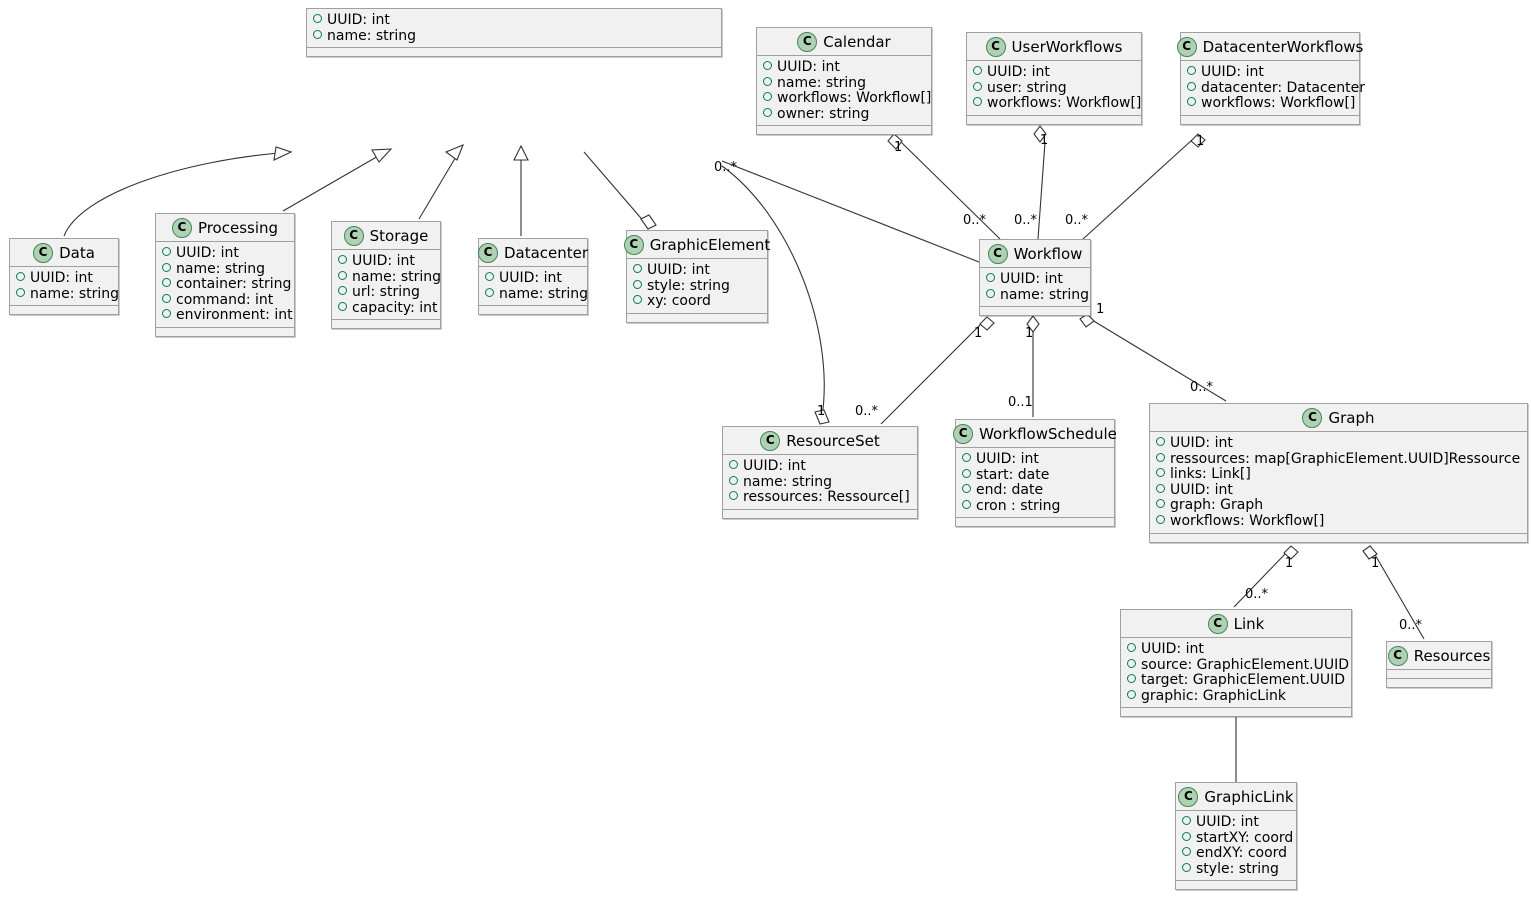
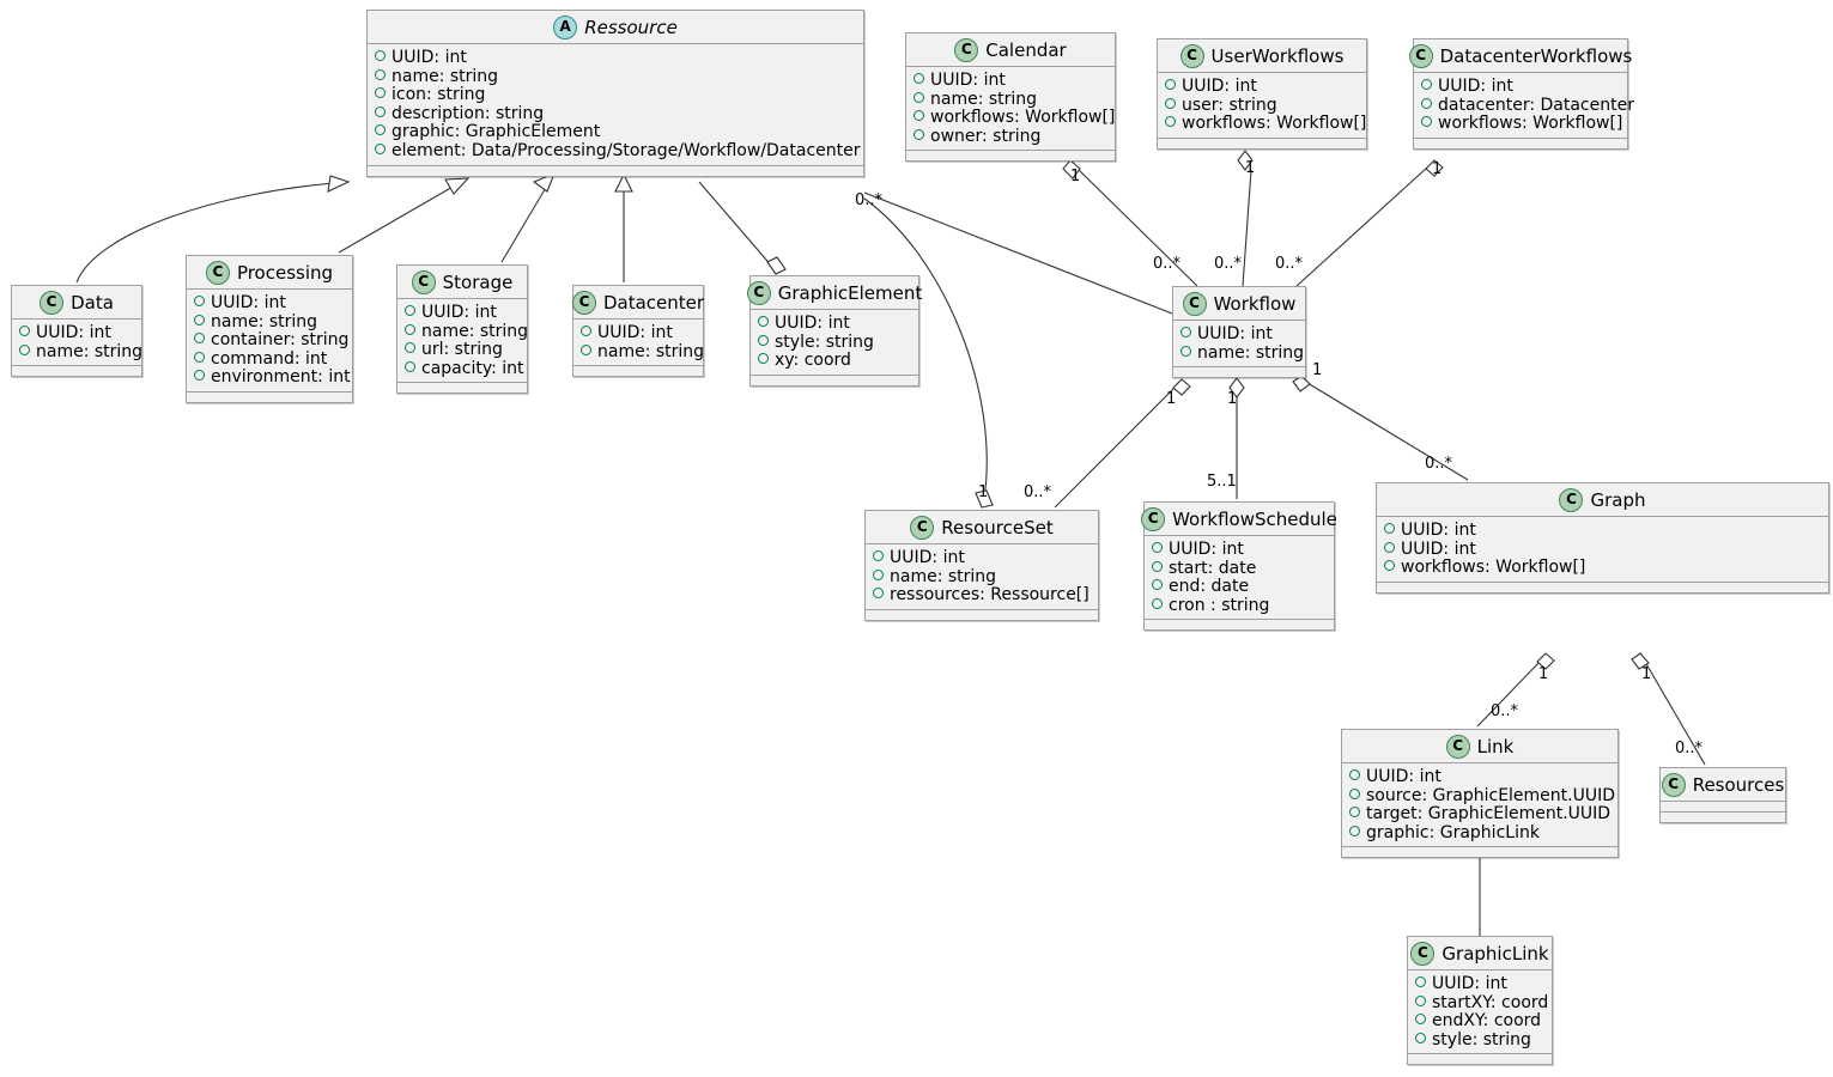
+ A
+ Ressource
  UUID: int
  name: string
+ icon: string
+ description: string
+ graphic: GraphicElement
+ element: Data/Processing/Storage/Workflow/Datacenter
  C
  Calendar
  UUID: int
  name: string
  workflows: Workflow[]
  owner: string
  C
  UserWorkflows
  UUID: int
  user: string
  workflows: Workflow[]
  C
  DatacenterWorkflows
  UUID: int
  datacenter: Datacenter
  workflows: Workflow[]
  C
  Data
  UUID: int
  name: string
  C
  Processing
  UUID: int
  name: string
  container: string
  command: int
  environment: int
  C
  Storage
  UUID: int
  name: string
  url: string
  capacity: int
  C
  Datacenter
  UUID: int
  name: string
  C
  GraphicElement
  UUID: int
  style: string
  xy: coord
  C
  Workflow
  UUID: int
  name: string
  C
  ResourceSet
  UUID: int
  name: string
  ressources: Ressource[]
  C
  WorkflowSchedule
  UUID: int
  start: date
  end: date
  cron : string
  C
  Graph
  UUID: int
- ressources: map[GraphicElement.UUID]Ressource
- links: Link[]
  UUID: int
- graph: Graph
  workflows: Workflow[]
  C
  Link
  UUID: int
  source: GraphicElement.UUID
  target: GraphicElement.UUID
  graphic: GraphicLink
  C
  Resources
  C
  GraphicLink
  UUID: int
  startXY: coord
  endXY: coord
  style: string
  0..*
  1
  1
  1
  0..*
  0..*
  0..*
  1
  1
  1
  1
  0..*
- 0..1
+ 5..1
  0..*
  1
  1
  0..*
  0..*
